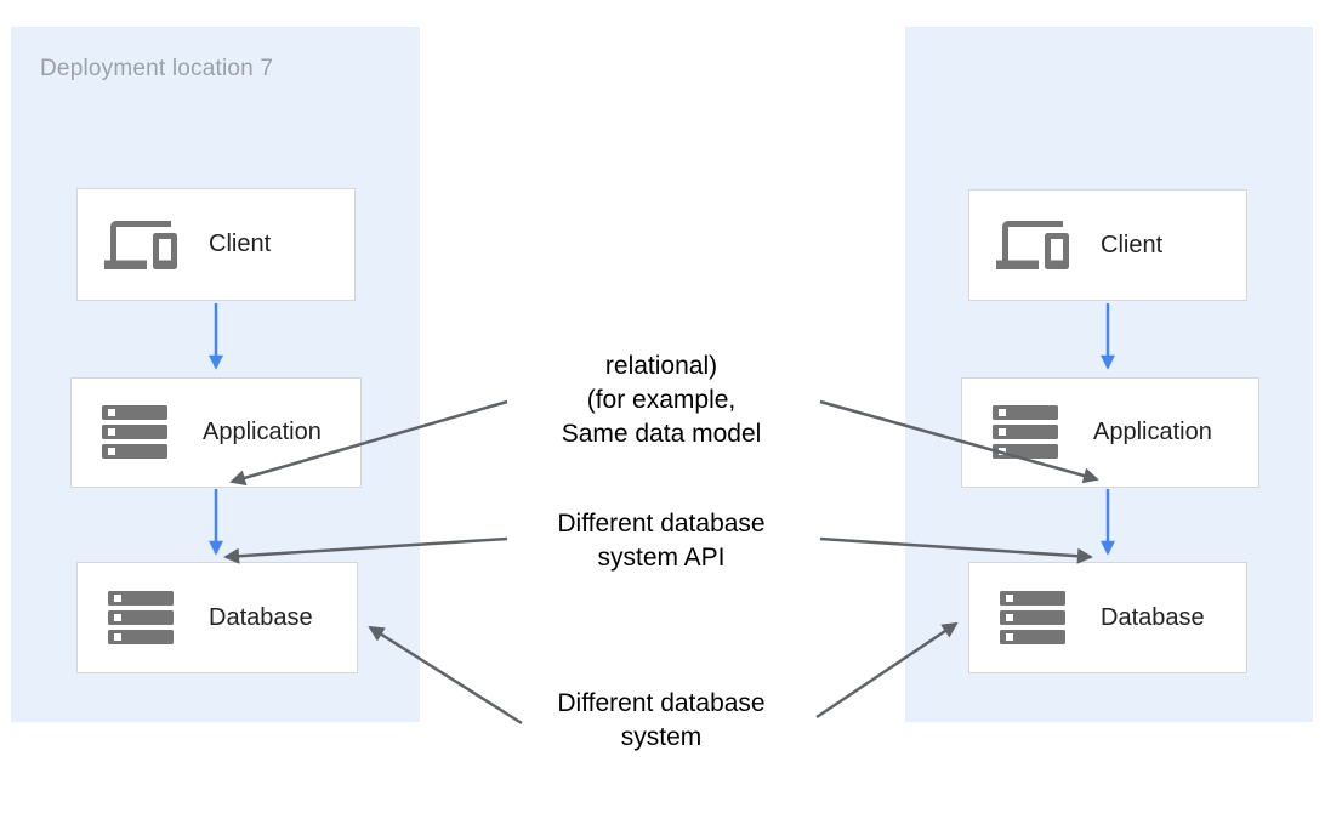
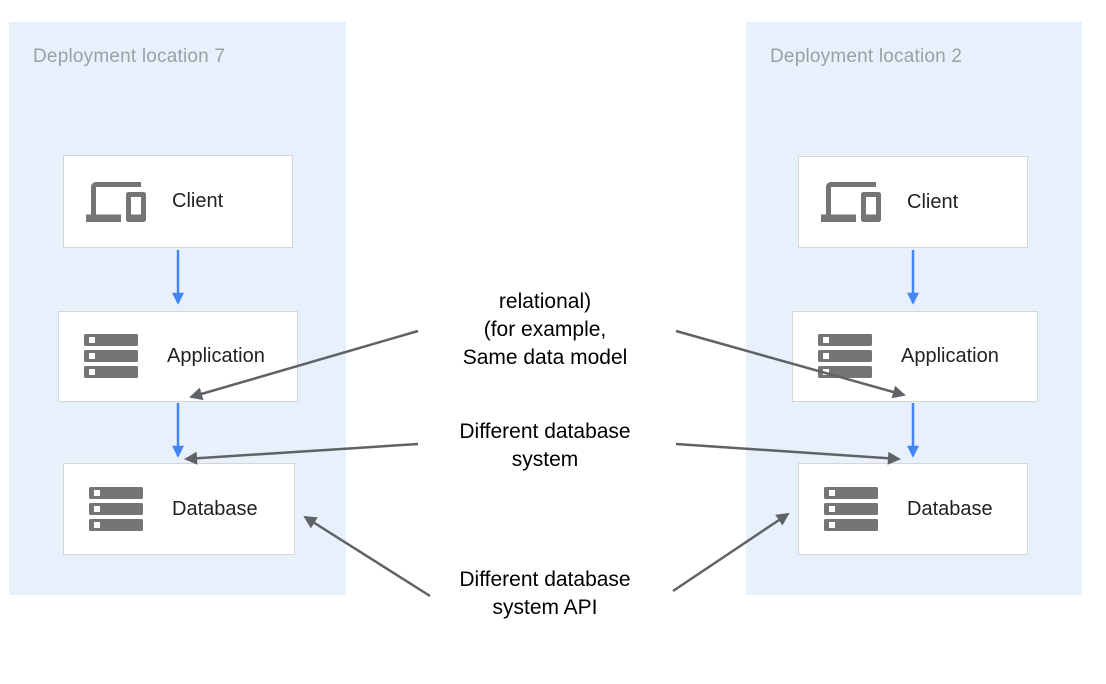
  Deployment location 7
  Client
  Application
  Database
+ Deployment location 2
  Client
  Application
  Database
  relational)
  (for example,
  Same data model
  Different database
- system API
+ system
  Different database
- system
+ system API
